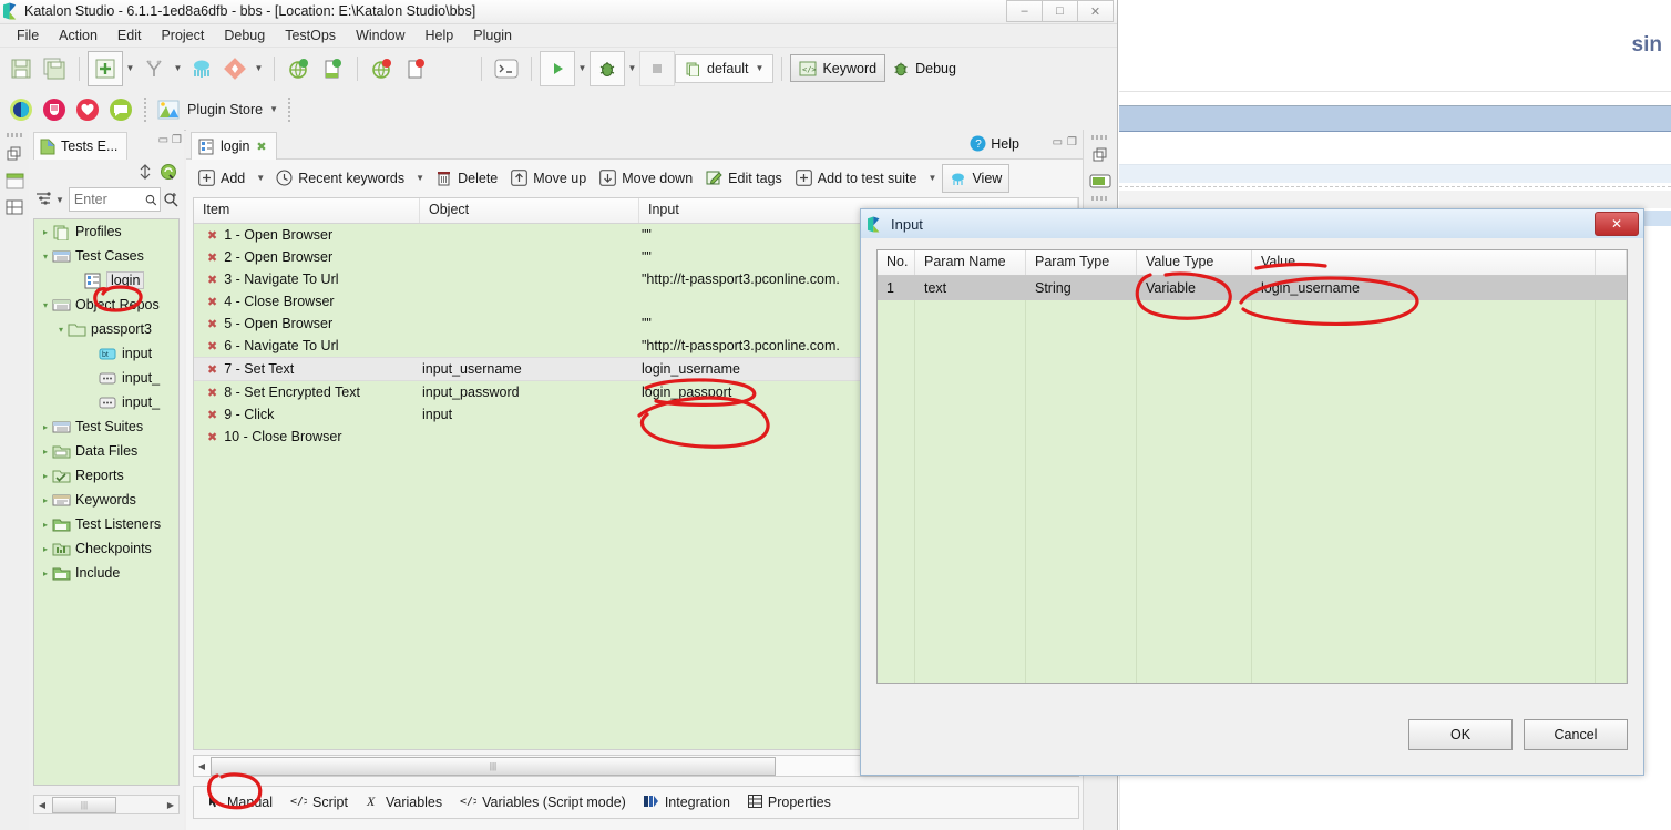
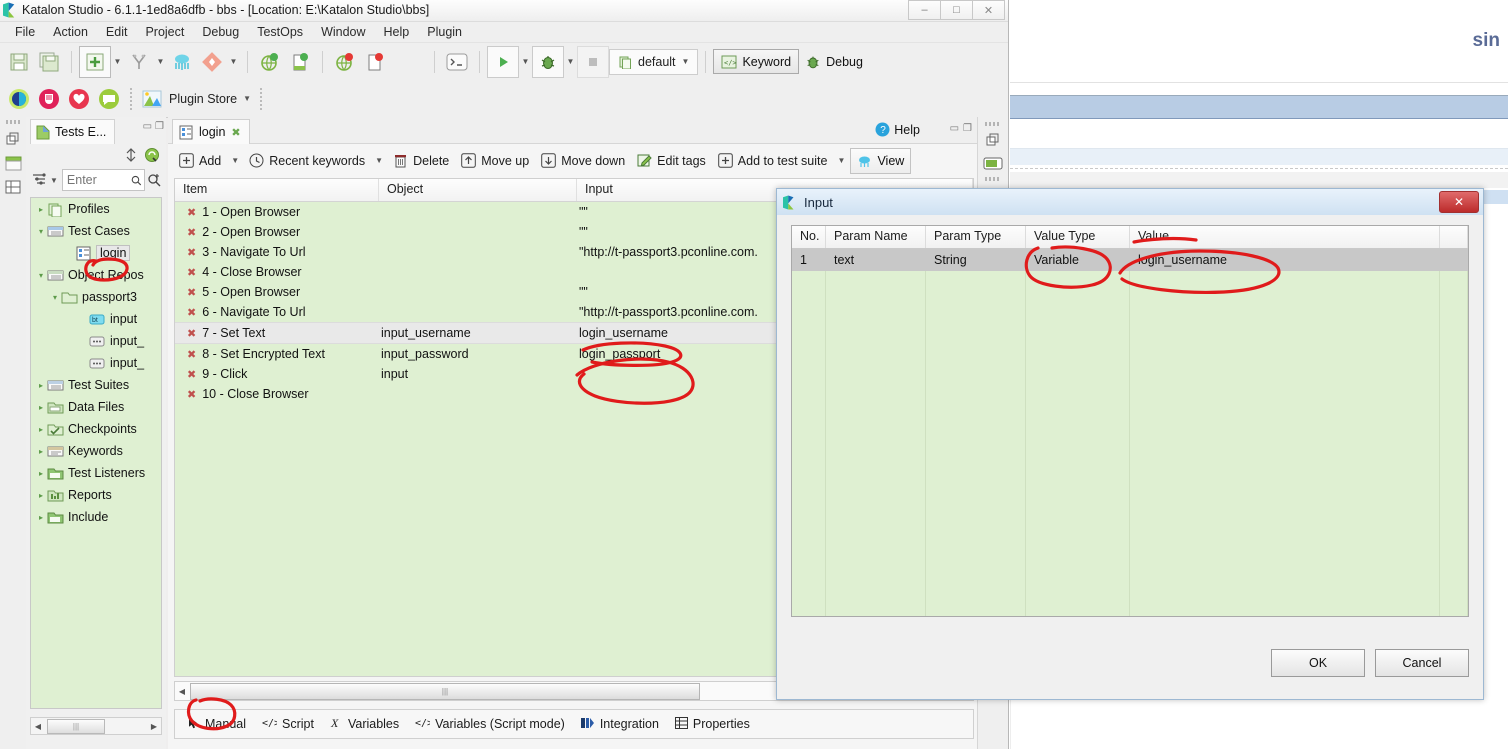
  sin
  Katalon Studio - 6.1.1-1ed8a6dfb - bbs - [Location: E:\Katalon Studio\bbs]
  –
  □
  ✕
  File
  Action
  Edit
  Project
  Debug
  TestOps
  Window
  Help
  Plugin
  ▼
  ▼
  ▼
  ▼
  ▼
  default
  ▼
  </>
  Keyword
  Debug
  Plugin Store
  ▼
  Tests E...
  ▭
  ❐
  ▼
  Enter
  ▸
  Profiles
  ▾
  Test Cases
  login
  ▾
  Obect Repos
  ▾
  passport3
  input
  input_
  input_
  ▸
  Test Suites
  ▸
  Data Files
  ▸
- Reports
+ Checkpoints
  ▸
  Keywords
  ▸
  Test Listeners
  ▸
- Checkpoints
+ Reports
  ▸
  Include
  ◀
  |||
  ▶
  login
  ✖
  ?
  Help
  ▭
  ❐
  Add
  ▼
  Recent keywords
  ▼
  Delete
  Move up
  Move down
  Edit tags
  Add to test suite
  ▼
  View
  Item
  Object
  Input
  ✖
  1 - Open Browser
  ""
  ✖
  2 - Open Browser
  ""
  ✖
  3 - Navigate To Url
  "http://t-passport3.pconline.com.
  ✖
  4 - Close Browser
  ✖
  5 - Open Browser
  ""
  ✖
  6 - Navigate To Url
  "http://t-passport3.pconline.com.
  ✖
  7 - Set Text
  input_username
  login_username
  ✖
  8 - Set Encrypted Text
  input_password
  login_passport
  ✖
  9 - Click
  input
  ✖
  10 - Close Browser
  ◀
  |||
  Manual
  Script
  X
  Variables
  Variables (Script mode)
  Integration
  Properties
  Input
  ✕
  No.
  Param Name
  Param Type
  Value Type
  Value
  1
  text
  String
  Variable
  ogin_username
  OK
  Cancel
